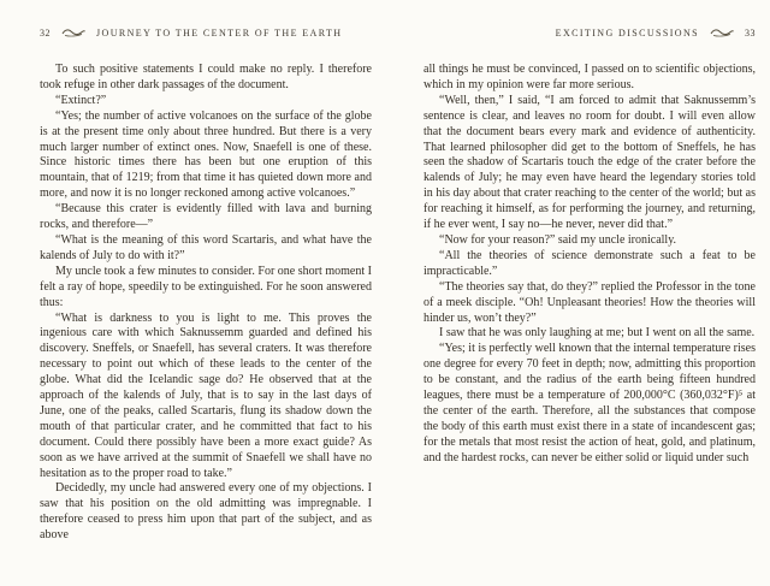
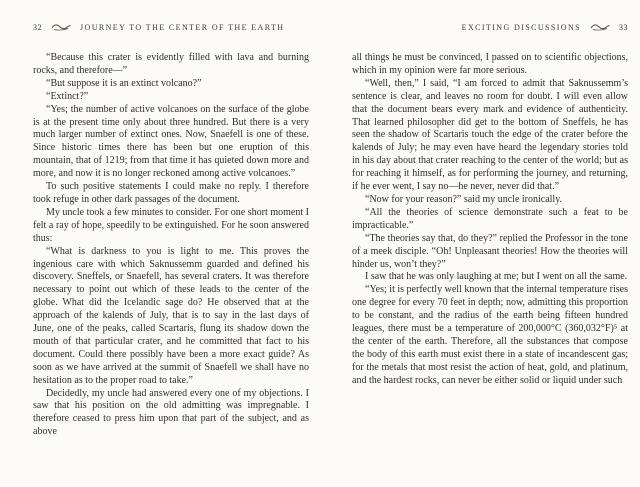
  32
  JOURNEY TO THE CENTER OF THE EARTH
- To such positive statements I could make no reply. I therefore took refuge in other dark passages of the document.
+ “Because this crater is evidently filled with lava and burning rocks, and therefore—”
+ “But suppose it is an extinct volcano?”
  “Extinct?”
  “Yes; the number of active volcanoes on the surface of the globe is at the present time only about three hundred. But there is a very much larger number of extinct ones. Now, Snaefell is one of these. Since historic times there has been but one eruption of this mountain, that of 1219; from that time it has quieted down more and more, and now it is no longer reckoned among active volcanoes.”
- “Because this crater is evidently filled with lava and burning rocks, and therefore—”
+ To such positive statements I could make no reply. I therefore took refuge in other dark passages of the document.
- “What is the meaning of this word Scartaris, and what have the kalends of July to do with it?”
  My uncle took a few minutes to consider. For one short moment I felt a ray of hope, speedily to be extinguished. For he soon answered thus:
  “What is darkness to you is light to me. This proves the ingenious care with which Saknussemm guarded and defined his discovery. Sneffels, or Snaefell, has several craters. It was therefore necessary to point out which of these leads to the center of the globe. What did the Icelandic sage do? He observed that at the approach of the kalends of July, that is to say in the last days of June, one of the peaks, called Scartaris, flung its shadow down the mouth of that particular crater, and he committed that fact to his document. Could there possibly have been a more exact guide? As soon as we have arrived at the summit of Snaefell we shall have no hesitation as to the proper road to take.”
  Decidedly, my uncle had answered every one of my objections. I saw that his position on the old admitting was impregnable. I therefore ceased to press him upon that part of the subject, and as above
  EXCITING DISCUSSIONS
  33
  all things he must be convinced, I passed on to scientific objections, which in my opinion were far more serious.
  “Well, then,” I said, “I am forced to admit that Saknussemm’s sentence is clear, and leaves no room for doubt. I will even allow that the document bears every mark and evidence of authenticity. That learned philosopher did get to the bottom of Sneffels, he has seen the shadow of Scartaris touch the edge of the crater before the kalends of July; he may even have heard the legendary stories told in his day about that crater reaching to the center of the world; but as for reaching it himself, as for performing the journey, and returning, if he ever went, I say no—he never, never did that.”
  “Now for your reason?” said my uncle ironically.
  “All the theories of science demonstrate such a feat to be impracticable.”
  “The theories say that, do they?” replied the Professor in the tone of a meek disciple. “Oh! Unpleasant theories! How the theories will hinder us, won’t they?”
  I saw that he was only laughing at me; but I went on all the same.
  “Yes; it is perfectly well known that the internal temperature rises one degree for every 70 feet in depth; now, admitting this proportion to be constant, and the radius of the earth being fifteen hundred leagues, there must be a temperature of 200,000°C (360,032°F)⁵ at the center of the earth. Therefore, all the substances that compose the body of this earth must exist there in a state of incandescent gas; for the metals that most resist the action of heat, gold, and platinum, and the hardest rocks, can never be either solid or liquid under such
